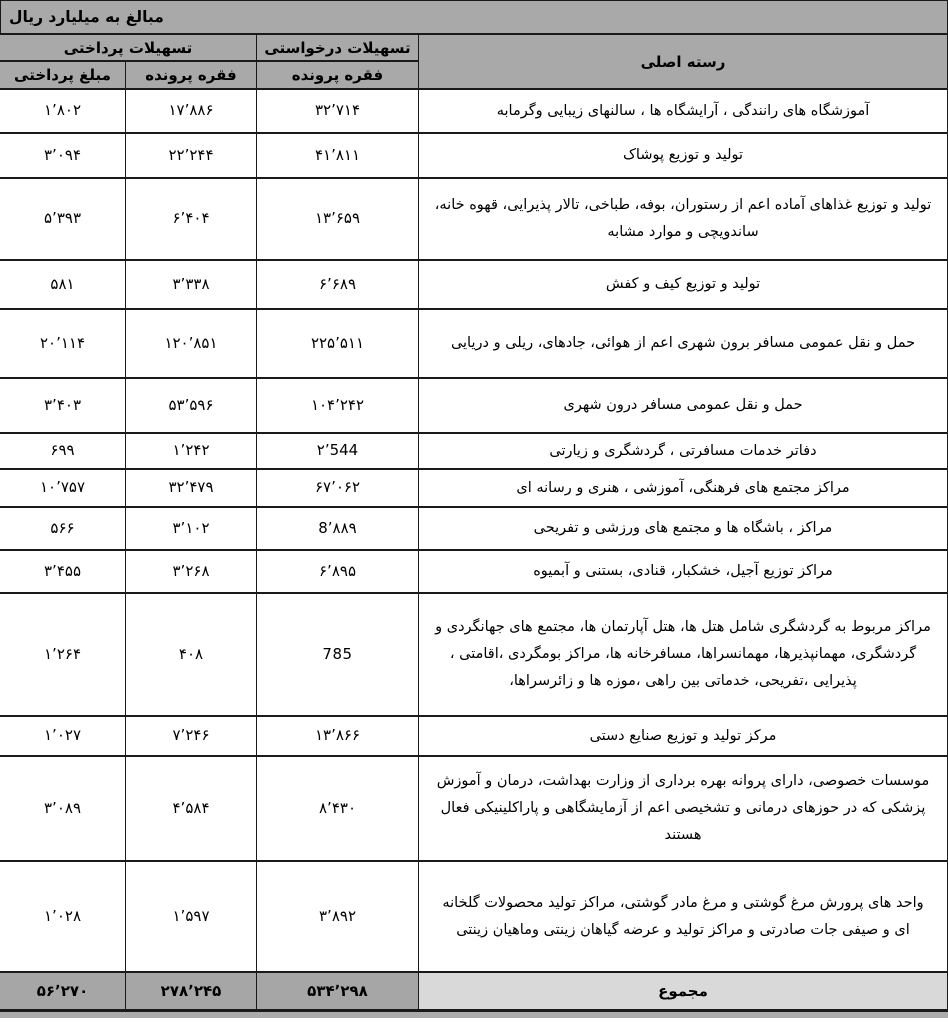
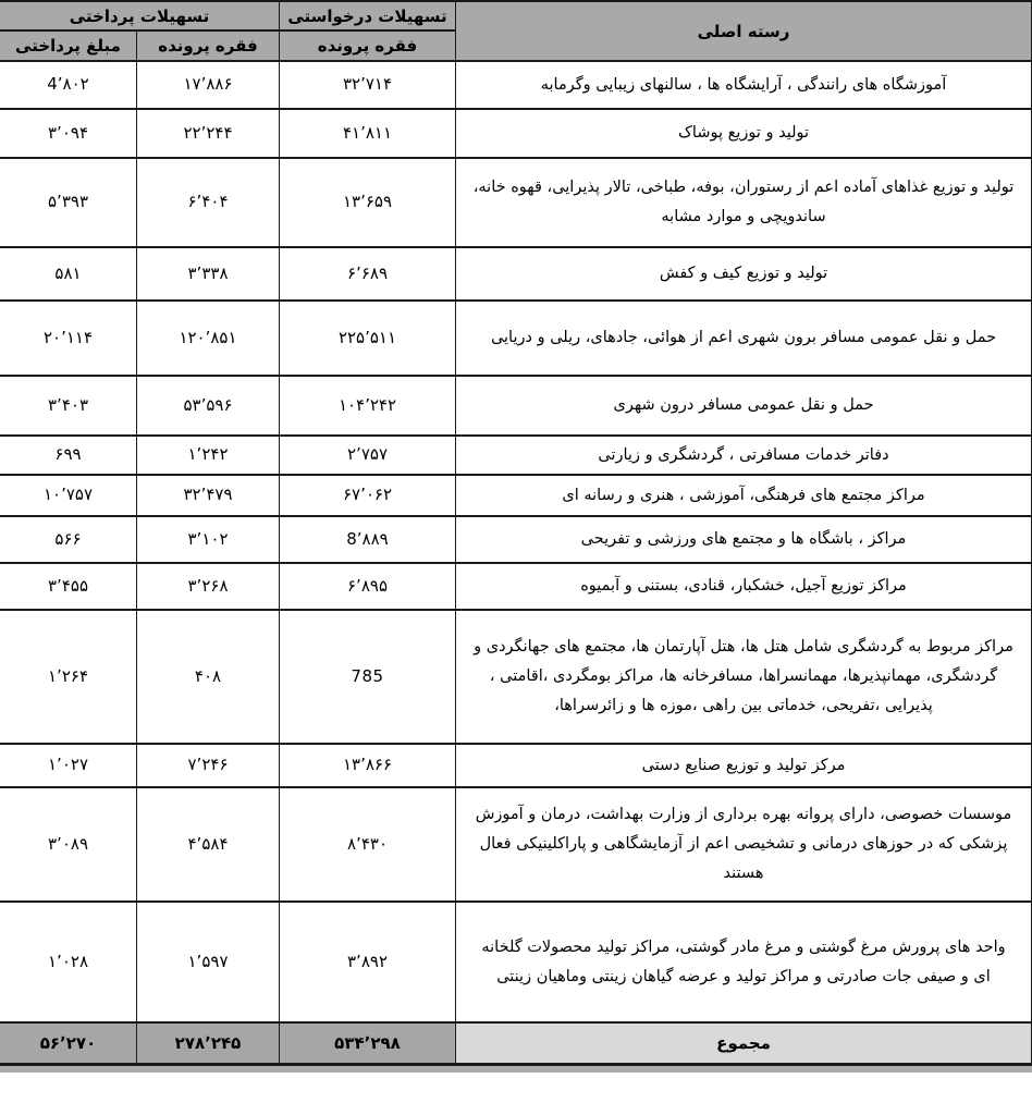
- مبالغ به میلیارد ریال
  رسته اصلی	تسهیلات درخواستی	تسهیلات پرداختی
  فقره پرونده	فقره پرونده	مبلغ پرداختی
- آموزشگاه های رانندگی ، آرایشگاه ها ، سالنهای زیبایی وگرمابه	۳۲٬۷۱۴	۱۷٬۸۸۶	۱٬۸۰۲
+ آموزشگاه های رانندگی ، آرایشگاه ها ، سالنهای زیبایی وگرمابه	۳۲٬۷۱۴	۱۷٬۸۸۶	4٬۸۰۲
  تولید و توزیع پوشاک	۴۱٬۸۱۱	۲۲٬۲۴۴	۳٬۰۹۴
  تولید و توزیع غذاهای آماده اعم از رستوران، بوفه، طباخی، تالار پذیرایی، قهوه خانه، ساندویچی و موارد مشابه	۱۳٬۶۵۹	۶٬۴۰۴	۵٬۳۹۳
  تولید و توزیع کیف و کفش	۶٬۶۸۹	۳٬۳۳۸	۵۸۱
  حمل و نقل عمومی مسافر برون شهری اعم از هوائی، جادهای، ریلی و دریایی	۲۲۵٬۵۱۱	۱۲۰٬۸۵۱	۲۰٬۱۱۴
  حمل و نقل عمومی مسافر درون شهری	۱۰۴٬۲۴۲	۵۳٬۵۹۶	۳٬۴۰۳
- دفاتر خدمات مسافرتی ، گردشگری و زیارتی	۲٬544	۱٬۲۴۲	۶۹۹
+ دفاتر خدمات مسافرتی ، گردشگری و زیارتی	۲٬۷۵۷	۱٬۲۴۲	۶۹۹
  مراکز مجتمع های فرهنگی، آموزشی ، هنری و رسانه ای	۶۷٬۰۶۲	۳۲٬۴۷۹	۱۰٬۷۵۷
  مراکز ، باشگاه ها و مجتمع های ورزشی و تفریحی	8٬۸۸۹	۳٬۱۰۲	۵۶۶
  مراکز توزیع آجیل، خشکبار، قنادی، بستنی و آبمیوه	۶٬۸۹۵	۳٬۲۶۸	۳٬۴۵۵
  مراکز مربوط به گردشگری شامل هتل ها، هتل آپارتمان ها، مجتمع های جهانگردی و گردشگری، مهمانپذیرها، مهمانسراها، مسافرخانه ها، مراکز بومگردی ،اقامتی ، پذیرایی ،تفریحی، خدماتی بین راهی ،موزه ها و زائرسراها،	785	۴۰۸	۱٬۲۶۴
  مرکز تولید و توزیع صنایع دستی	۱۳٬۸۶۶	۷٬۲۴۶	۱٬۰۲۷
  موسسات خصوصی، دارای پروانه بهره برداری از وزارت بهداشت، درمان و آموزش پزشکی که در حوزهای درمانی و تشخیصی اعم از آزمایشگاهی و پاراکلینیکی فعال هستند	۸٬۴۳۰	۴٬۵۸۴	۳٬۰۸۹
  واحد های پرورش مرغ گوشتی و مرغ مادر گوشتی، مراکز تولید محصولات گلخانه ای و صیفی جات صادرتی و مراکز تولید و عرضه گیاهان زینتی وماهیان زینتی	۳٬۸۹۲	۱٬۵۹۷	۱٬۰۲۸
  مجموع	۵۳۴٬۲۹۸	۲۷۸٬۲۴۵	۵۶٬۲۷۰
